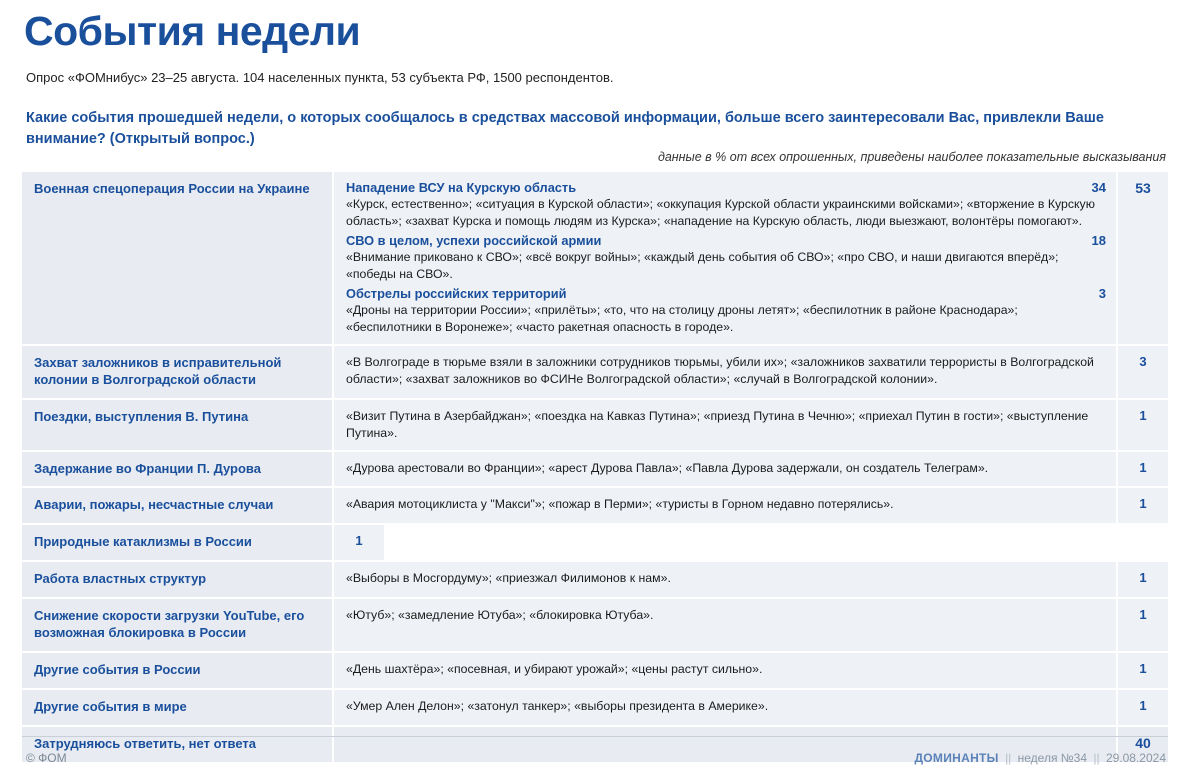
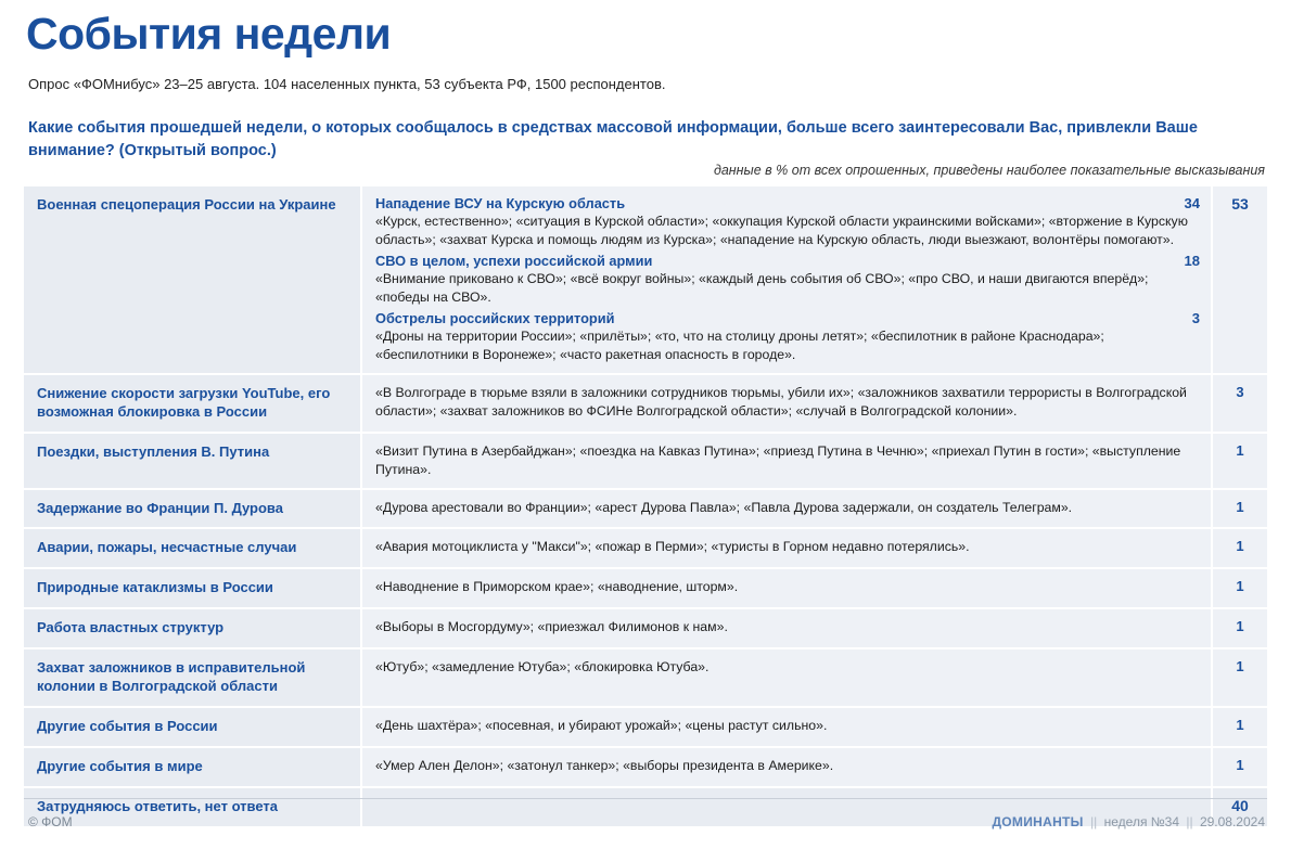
  События недели
  Опрос «ФОМнибус» 23–25 августа. 104 населенных пункта, 53 субъекта РФ, 1500 респондентов.
  Какие события прошедшей недели, о которых сообщалось в средствах массовой информации, больше всего заинтересовали Вас, привлекли Ваше внимание? (Открытый вопрос.)
  данные в % от всех опрошенных, приведены наиболее показательные высказывания
  Военная спецоперация России на Украине
  Нападение ВСУ на Курскую область
  34
  «Курск, естественно»; «ситуация в Курской области»; «оккупация Курской области украинскими войсками»; «вторжение в Курскую область»; «захват Курска и помощь людям из Курска»; «нападение на Курскую область, люди выезжают, волонтёры помогают».
  СВО в целом, успехи российской армии
  18
  «Внимание приковано к СВО»; «всё вокруг войны»; «каждый день события об СВО»; «про СВО, и наши двигаются вперёд»; «победы на СВО».
  Обстрелы российских территорий
  3
  «Дроны на территории России»; «прилёты»; «то, что на столицу дроны летят»; «беспилотник в районе Краснодара»; «беспилотники в Воронеже»; «часто ракетная опасность в городе».
  53
- Захват заложников в исправительной колонии в Волгоградской области
+ Снижение скорости загрузки YouTube, его возможная блокировка в России
  «В Волгограде в тюрьме взяли в заложники сотрудников тюрьмы, убили их»; «заложников захватили террористы в Волгоградской области»; «захват заложников во ФСИНе Волгоградской области»; «случай в Волгоградской колонии».
  3
  Поездки, выступления В. Путина
  «Визит Путина в Азербайджан»; «поездка на Кавказ Путина»; «приезд Путина в Чечню»; «приехал Путин в гости»; «выступление Путина».
  1
  Задержание во Франции П. Дурова
  «Дурова арестовали во Франции»; «арест Дурова Павла»; «Павла Дурова задержали, он создатель Телеграм».
  1
  Аварии, пожары, несчастные случаи
  «Авария мотоциклиста у "Макси"»; «пожар в Перми»; «туристы в Горном недавно потерялись».
  1
  Природные катаклизмы в России
+ «Наводнение в Приморском крае»; «наводнение, шторм».
  1
  Работа властных структур
  «Выборы в Мосгордуму»; «приезжал Филимонов к нам».
  1
- Снижение скорости загрузки YouTube, его возможная блокировка в России
+ Захват заложников в исправительной колонии в Волгоградской области
  «Ютуб»; «замедление Ютуба»; «блокировка Ютуба».
  1
  Другие события в России
  «День шахтёра»; «посевная, и убирают урожай»; «цены растут сильно».
  1
  Другие события в мире
  «Умер Ален Делон»; «затонул танкер»; «выборы президента в Америке».
  1
  Затрудняюсь ответить, нет ответа
  40
  © ФОМ
  ДОМИНАНТЫ || неделя №34 || 29.08.2024
